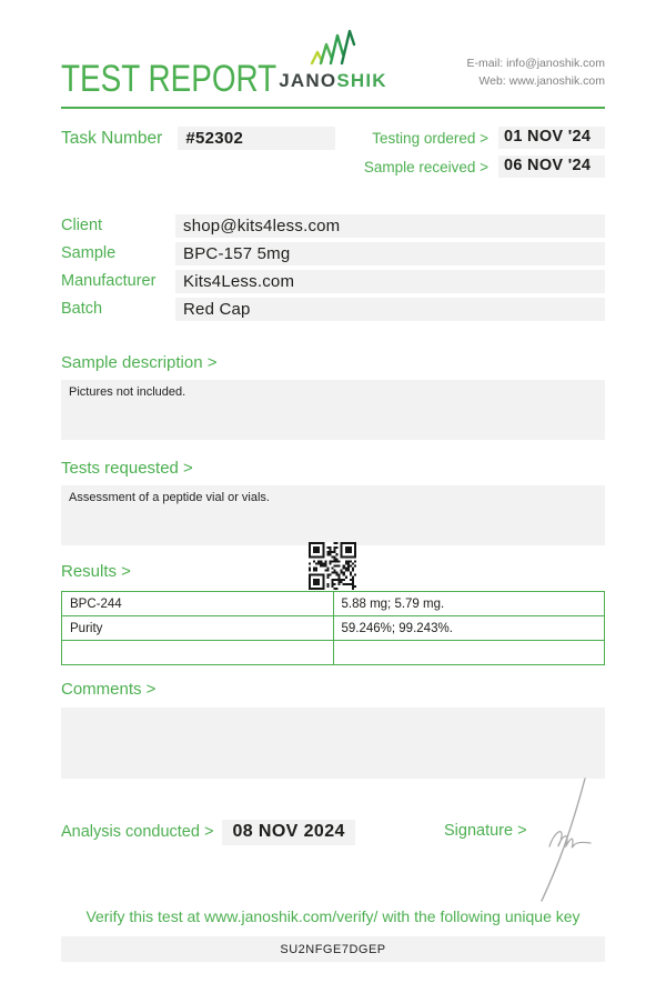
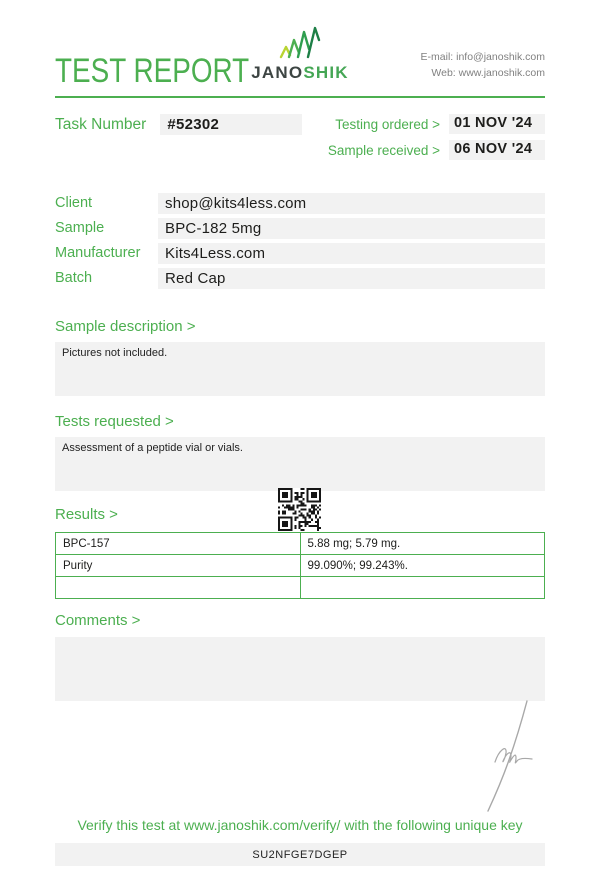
  TEST REPORT
  JANOSHIK
  E-mail: info@janoshik.com
  Web: www.janoshik.com
  Task Number
  #52302
  Testing ordered >
  01 NOV '24
  Sample received >
  06 NOV '24
  Client
  shop@kits4less.com
  Sample
- BPC-157 5mg
+ BPC-182 5mg
  Manufacturer
  Kits4Less.com
  Batch
  Red Cap
  Sample description >
  Pictures not included.
  Tests requested >
  Assessment of a peptide vial or vials.
  Results >
- BPC-244	5.88 mg; 5.79 mg.
+ BPC-157	5.88 mg; 5.79 mg.
- Purity	59.246%; 99.243%.
+ Purity	99.090%; 99.243%.
  Comments >
- Analysis conducted >
- 08 NOV 2024
- Signature >
  Verify this test at www.janoshik.com/verify/ with the following unique key
  SU2NFGE7DGEP
